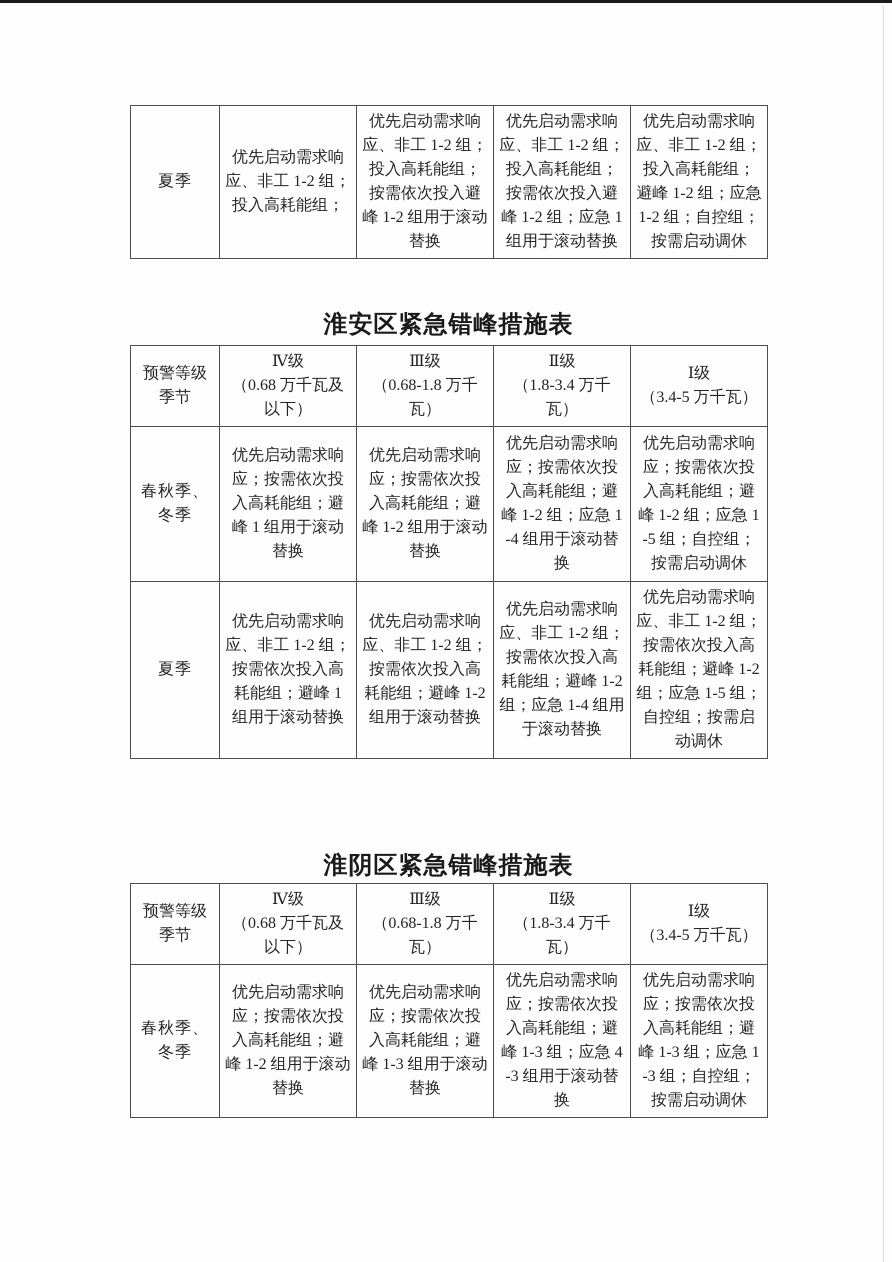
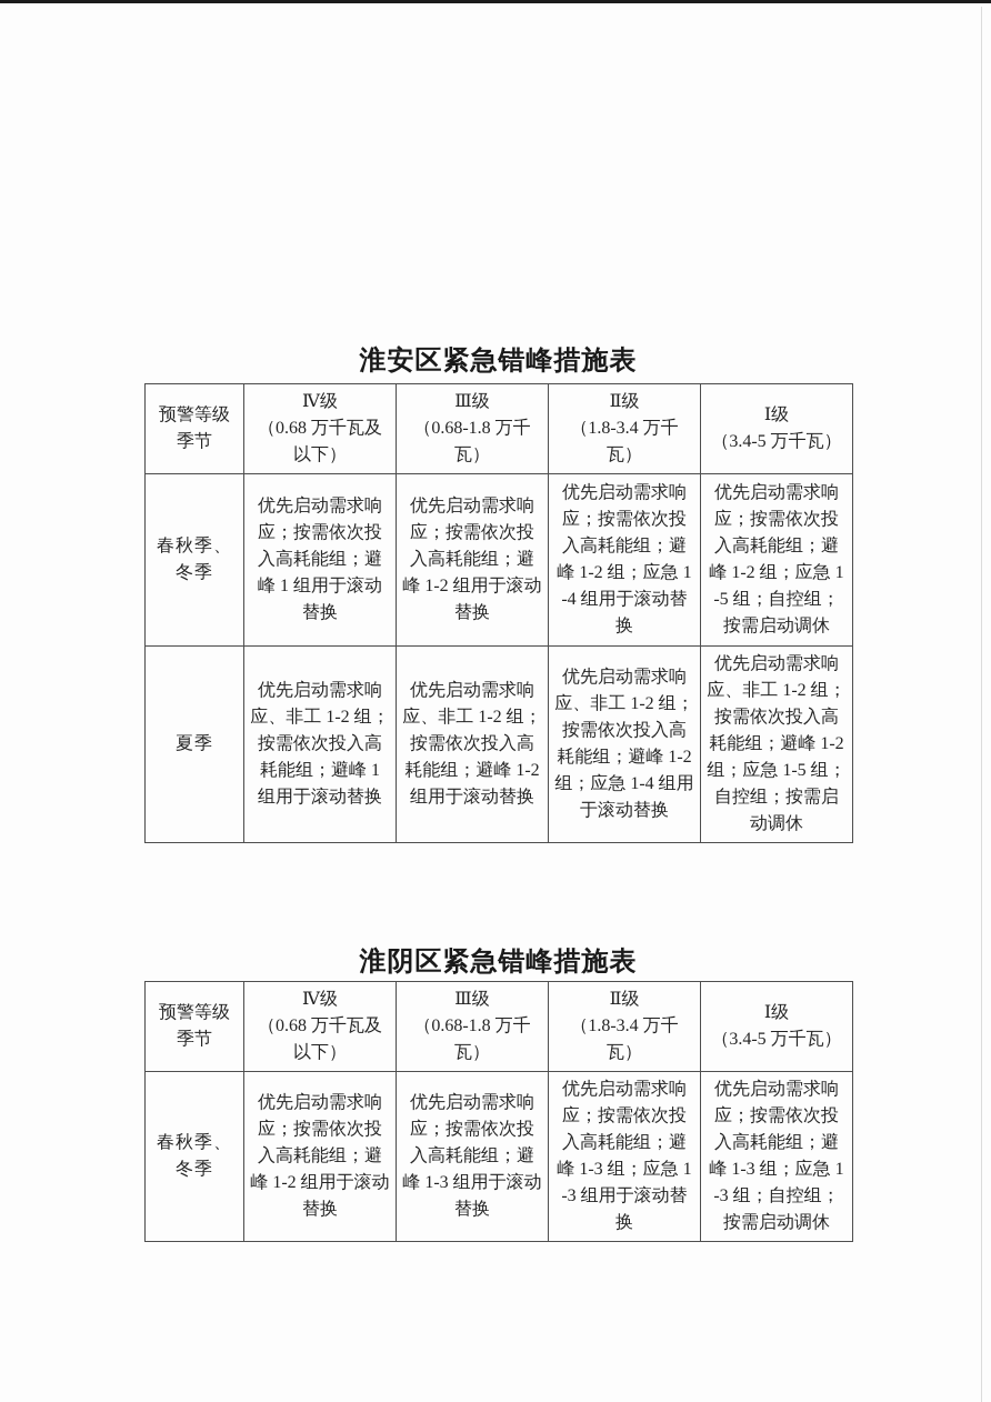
- 夏季	优先启动需求响应、非工 1-2 组；投入高耗能组；	优先启动需求响应、非工 1-2 组；投入高耗能组；按需依次投入避峰 1-2 组用于滚动替换	优先启动需求响应、非工 1-2 组；投入高耗能组；按需依次投入避峰 1-2 组；应急 1 组用于滚动替换	优先启动需求响应、非工 1-2 组；投入高耗能组；避峰 1-2 组；应急 1-2 组；自控组；按需启动调休
  淮安区紧急错峰措施表
  预警等级 季节	Ⅳ级 （0.68 万千瓦及以下）	Ⅲ级 （0.68-1.8 万千瓦）	Ⅱ级 （1.8-3.4 万千瓦）	Ⅰ级 （3.4-5 万千瓦）
  春秋季、冬季	优先启动需求响应；按需依次投入高耗能组；避峰 1 组用于滚动替换	优先启动需求响应；按需依次投入高耗能组；避峰 1-2 组用于滚动替换	优先启动需求响应；按需依次投入高耗能组；避峰 1-2 组；应急 1-4 组用于滚动替换	优先启动需求响应；按需依次投入高耗能组；避峰 1-2 组；应急 1-5 组；自控组；按需启动调休
  夏季	优先启动需求响应、非工 1-2 组；按需依次投入高耗能组；避峰 1 组用于滚动替换	优先启动需求响应、非工 1-2 组；按需依次投入高耗能组；避峰 1-2 组用于滚动替换	优先启动需求响应、非工 1-2 组；按需依次投入高耗能组；避峰 1-2 组；应急 1-4 组用于滚动替换	优先启动需求响应、非工 1-2 组；按需依次投入高耗能组；避峰 1-2 组；应急 1-5 组；自控组；按需启动调休
  淮阴区紧急错峰措施表
  预警等级 季节	Ⅳ级 （0.68 万千瓦及以下）	Ⅲ级 （0.68-1.8 万千瓦）	Ⅱ级 （1.8-3.4 万千瓦）	Ⅰ级 （3.4-5 万千瓦）
- 春秋季、冬季	优先启动需求响应；按需依次投入高耗能组；避峰 1-2 组用于滚动替换	优先启动需求响应；按需依次投入高耗能组；避峰 1-3 组用于滚动替换	优先启动需求响应；按需依次投入高耗能组；避峰 1-3 组；应急 4-3 组用于滚动替换	优先启动需求响应；按需依次投入高耗能组；避峰 1-3 组；应急 1-3 组；自控组；按需启动调休
+ 春秋季、冬季	优先启动需求响应；按需依次投入高耗能组；避峰 1-2 组用于滚动替换	优先启动需求响应；按需依次投入高耗能组；避峰 1-3 组用于滚动替换	优先启动需求响应；按需依次投入高耗能组；避峰 1-3 组；应急 1-3 组用于滚动替换	优先启动需求响应；按需依次投入高耗能组；避峰 1-3 组；应急 1-3 组；自控组；按需启动调休
